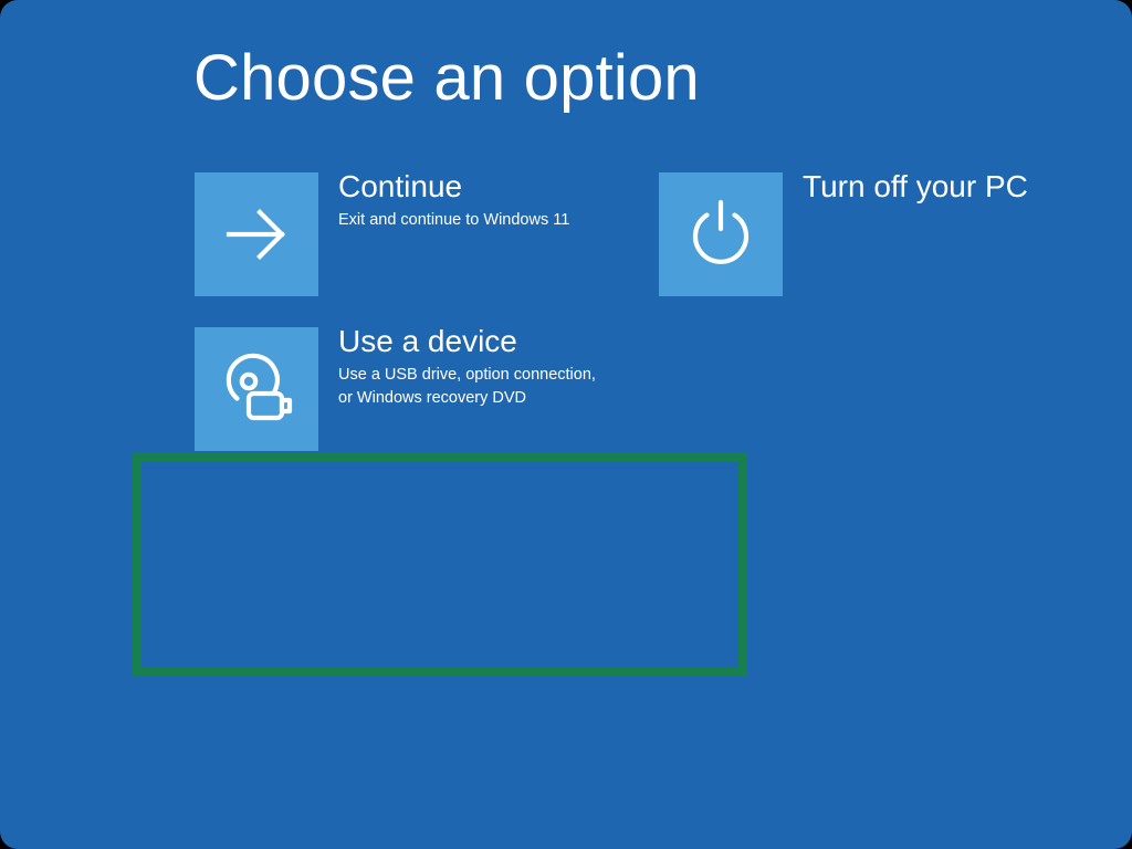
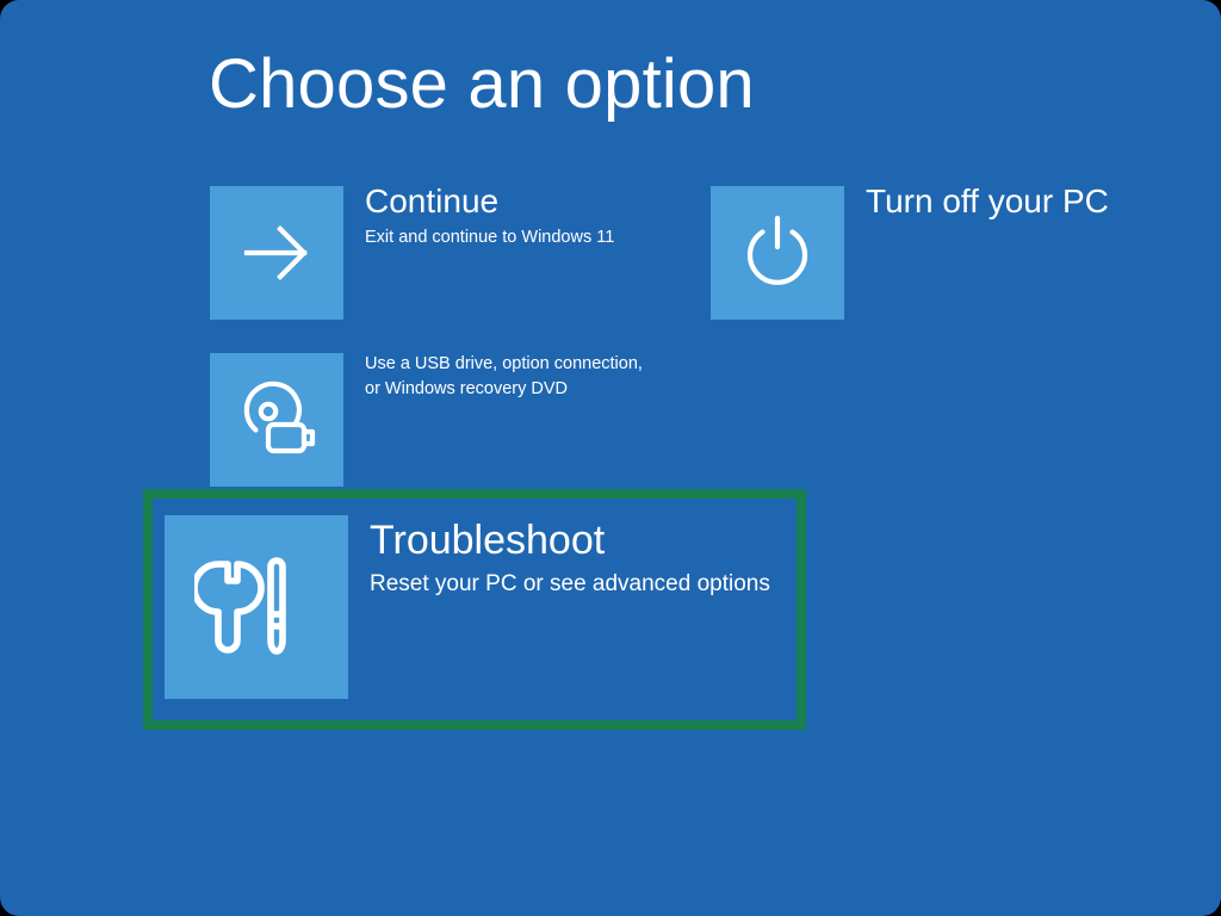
  Choose an option
  Continue
  Exit and continue to Windows 11
  Turn off your PC
- Use a device
  Use a USB drive, option connection,
  or Windows recovery DVD
+ Troubleshoot
+ Reset your PC or see advanced options
